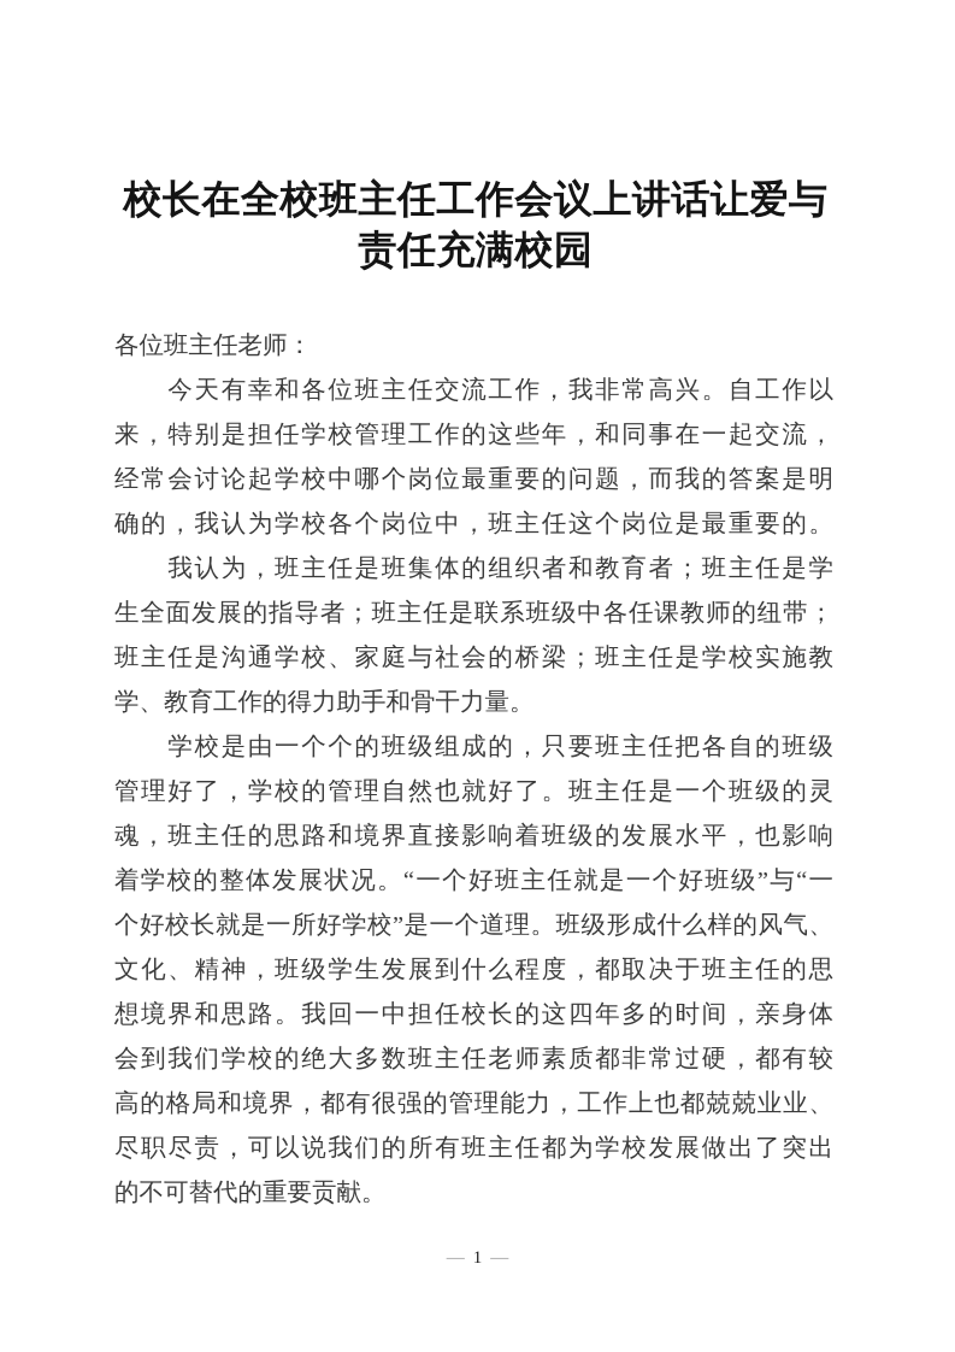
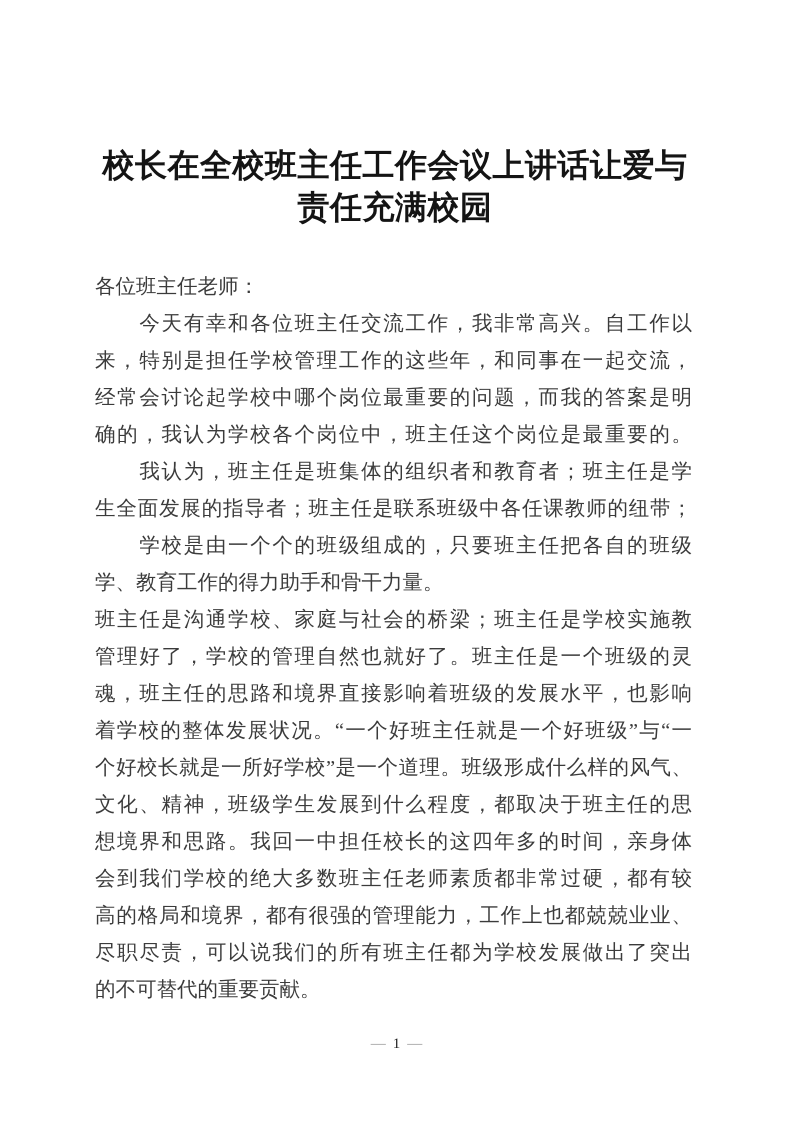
  校长在全校班主任工作会议上讲话让爱与
  责任充满校园
  各位班主任老师：
  今天有幸和各位班主任交流工作，我非常高兴。自工作以
  来，特别是担任学校管理工作的这些年，和同事在一起交流，
  经常会讨论起学校中哪个岗位最重要的问题，而我的答案是明
  确的，我认为学校各个岗位中，班主任这个岗位是最重要的。
  我认为，班主任是班集体的组织者和教育者；班主任是学
  生全面发展的指导者；班主任是联系班级中各任课教师的纽带；
- 班主任是沟通学校、家庭与社会的桥梁；班主任是学校实施教
+ 学校是由一个个的班级组成的，只要班主任把各自的班级
  学、教育工作的得力助手和骨干力量。
- 学校是由一个个的班级组成的，只要班主任把各自的班级
+ 班主任是沟通学校、家庭与社会的桥梁；班主任是学校实施教
  管理好了，学校的管理自然也就好了。班主任是一个班级的灵
  魂，班主任的思路和境界直接影响着班级的发展水平，也影响
  着学校的整体发展状况。“一个好班主任就是一个好班级”与“一
  个好校长就是一所好学校”是一个道理。班级形成什么样的风气、
  文化、精神，班级学生发展到什么程度，都取决于班主任的思
  想境界和思路。我回一中担任校长的这四年多的时间，亲身体
  会到我们学校的绝大多数班主任老师素质都非常过硬，都有较
  高的格局和境界，都有很强的管理能力，工作上也都兢兢业业、
  尽职尽责，可以说我们的所有班主任都为学校发展做出了突出
  的不可替代的重要贡献。
  — 1 —
